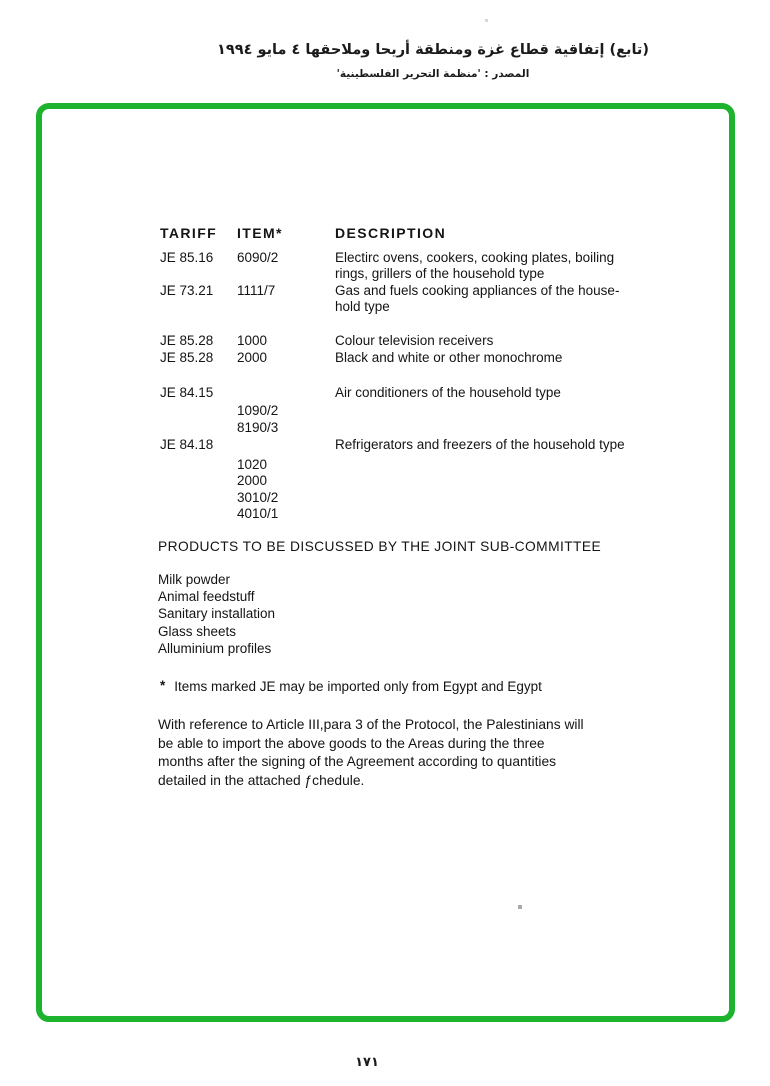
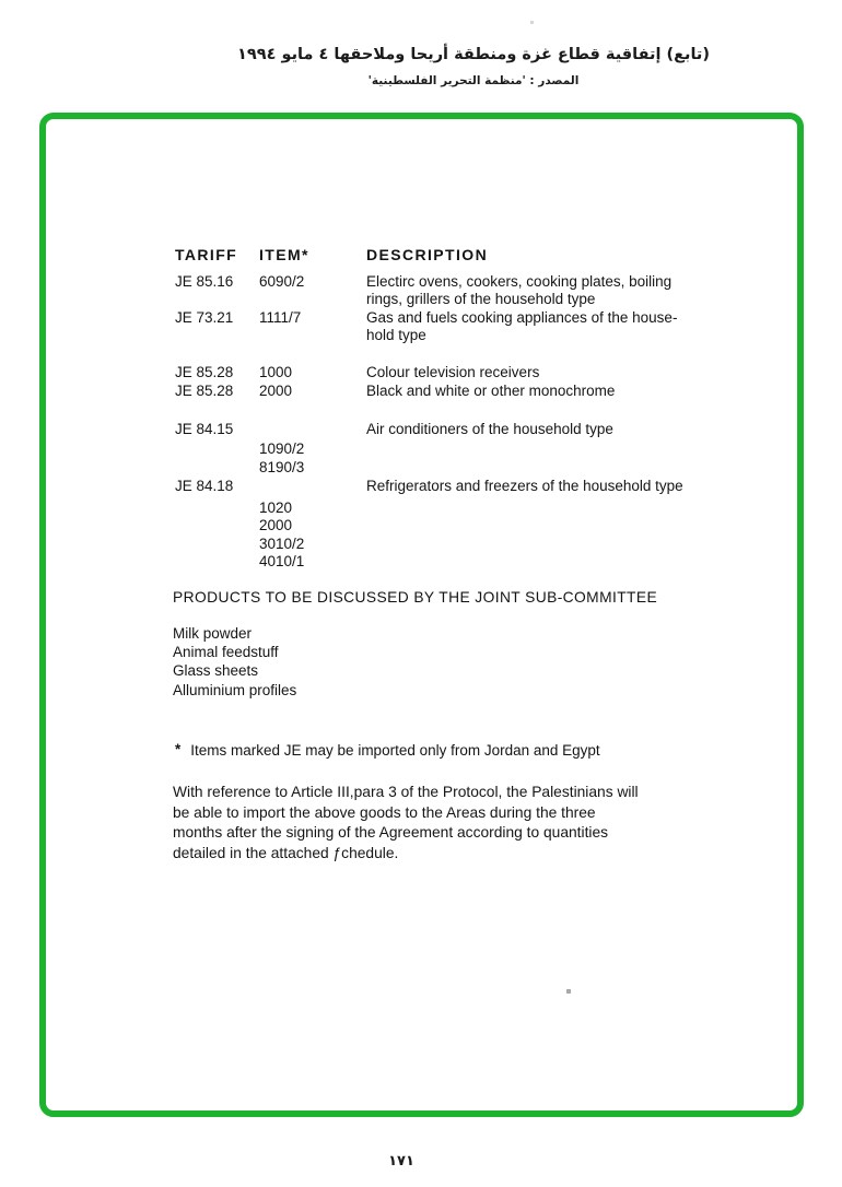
  (تابع) إتفاقية قطاع غزة ومنطقة أريحا وملاحقها ٤ مايو ١٩٩٤
  المصدر : 'منظمة التحرير الفلسطينية'
  TARIFF
  ITEM*
  DESCRIPTION
  JE 85.16
  6090/2
  Electirc ovens, cookers, cooking plates, boiling
  rings, grillers of the household type
  JE 73.21
  1111/7
  Gas and fuels cooking appliances of the house-
  hold type
  JE 85.28
  1000
  Colour television receivers
  JE 85.28
  2000
  Black and white or other monochrome
  JE 84.15
  Air conditioners of the household type
  1090/2
  8190/3
  JE 84.18
  Refrigerators and freezers of the household type
  1020
  2000
  3010/2
  4010/1
  PRODUCTS TO BE DISCUSSED BY THE JOINT SUB-COMMITTEE
  Milk powder
  Animal feedstuff
- Sanitary installation
  Glass sheets
  Alluminium profiles
- * Items marked JE may be imported only from Egypt and Egypt
+ * Items marked JE may be imported only from Jordan and Egypt
  With reference to Article III,para 3 of the Protocol, the Palestinians will
  be able to import the above goods to the Areas during the three
  months after the signing of the Agreement according to quantities
  detailed in the attached ƒchedule.
  ١٧١
